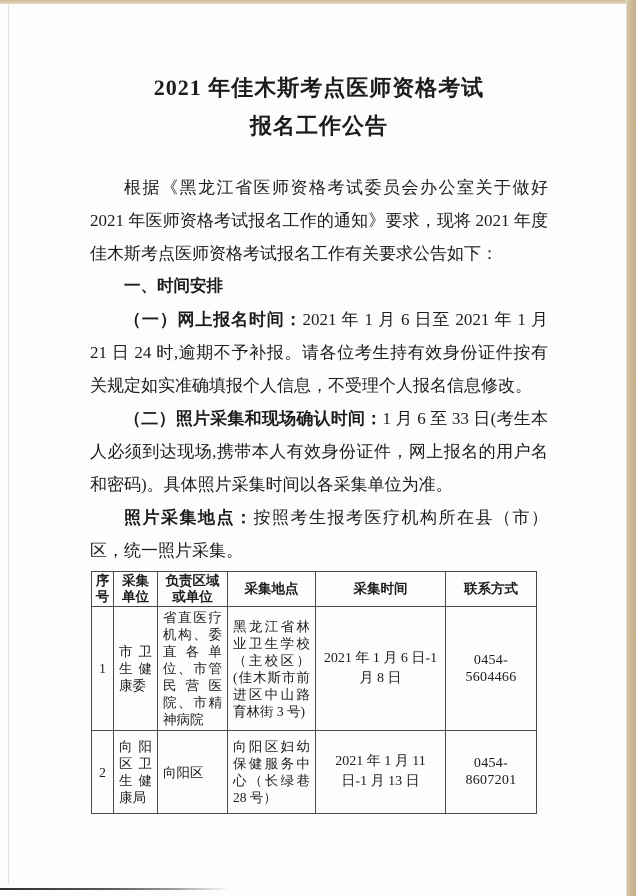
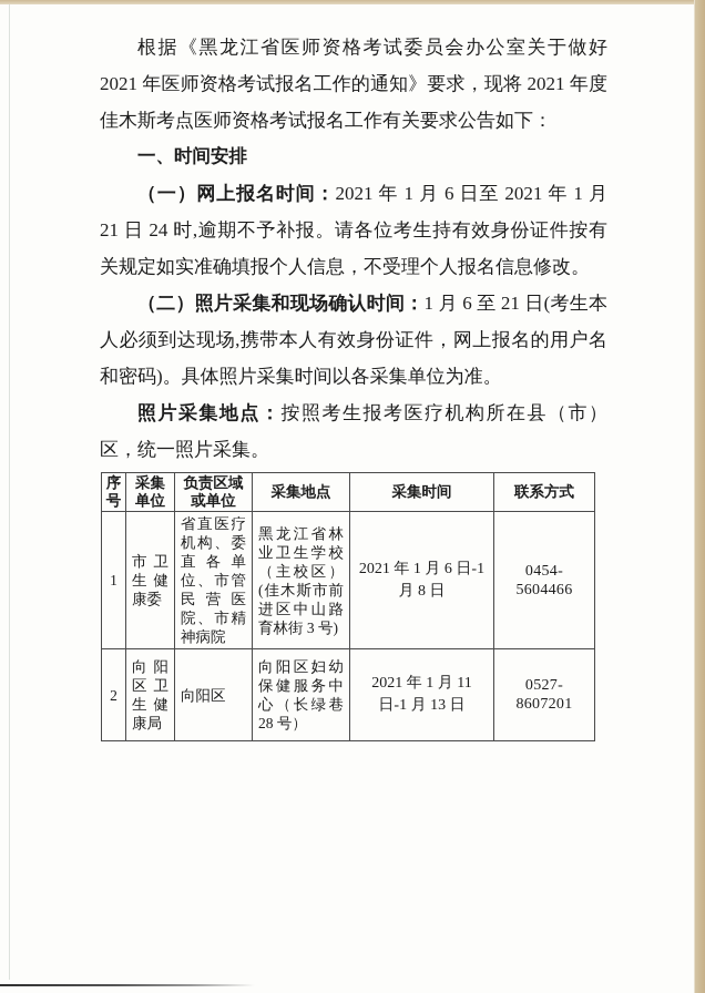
- 2021 年佳木斯考点医师资格考试
- 报名工作公告
  根据《黑龙江省医师资格考试委员会办公室关于做好 2021 年医师资格考试报名工作的通知》要求，现将 2021 年度佳木斯考点医师资格考试报名工作有关要求公告如下：
  一、时间安排
  （一）网上报名时间：2021 年 1 月 6 日至 2021 年 1 月 21 日 24 时,逾期不予补报。请各位考生持有效身份证件按有关规定如实准确填报个人信息，不受理个人报名信息修改。
- （二）照片采集和现场确认时间：1 月 6 至 33 日(考生本人必须到达现场,携带本人有效身份证件，网上报名的用户名和密码)。具体照片采集时间以各采集单位为准。
+ （二）照片采集和现场确认时间：1 月 6 至 21 日(考生本人必须到达现场,携带本人有效身份证件，网上报名的用户名和密码)。具体照片采集时间以各采集单位为准。
  照片采集地点：按照考生报考医疗机构所在县（市）区，统一照片采集。
  序号	采集单位	负责区域或单位	采集地点	采集时间	联系方式
  1	市卫生健康委	省直医疗机构、委直各单位、市管民营医院、市精神病院	黑龙江省林业卫生学校（主校区）(佳木斯市前进区中山路育林街 3 号)	2021 年 1 月 6 日-1 月 8 日	0454-5604466
- 2	向阳区卫生健康局	向阳区	向阳区妇幼保健服务中心（长绿巷 28 号）	2021 年 1 月 11 日-1 月 13 日	0454-8607201
+ 2	向阳区卫生健康局	向阳区	向阳区妇幼保健服务中心（长绿巷 28 号）	2021 年 1 月 11 日-1 月 13 日	0527-8607201
